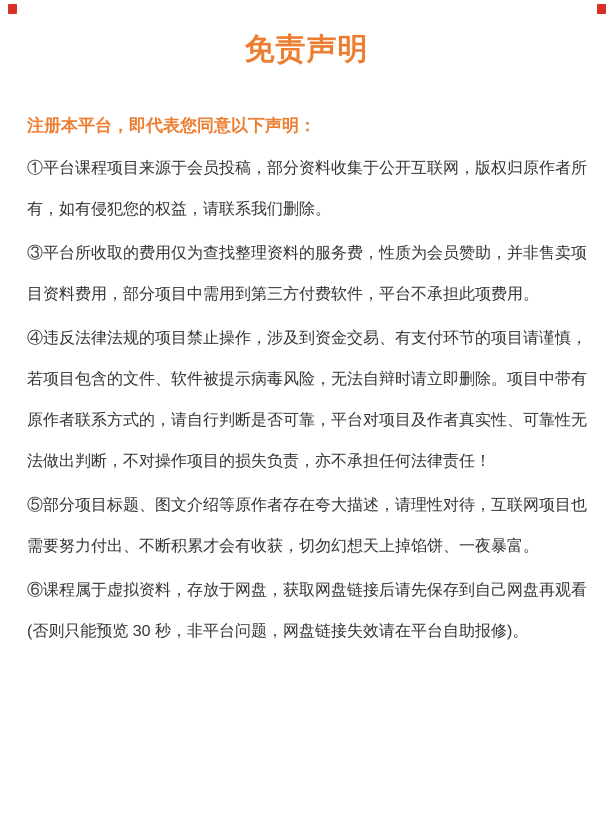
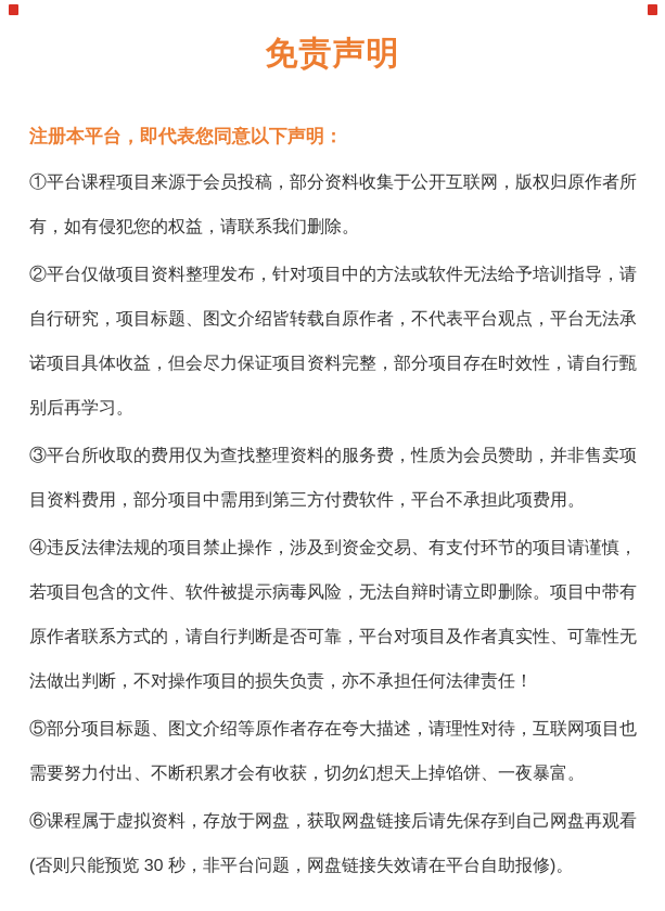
  免责声明
  注册本平台，即代表您同意以下声明：
  ①平台课程项目来源于会员投稿，部分资料收集于公开互联网，版权归原作者所
  有，如有侵犯您的权益，请联系我们删除。
+ ②平台仅做项目资料整理发布，针对项目中的方法或软件无法给予培训指导，请
+ 自行研究，项目标题、图文介绍皆转载自原作者，不代表平台观点，平台无法承
+ 诺项目具体收益，但会尽力保证项目资料完整，部分项目存在时效性，请自行甄
+ 别后再学习。
  ③平台所收取的费用仅为查找整理资料的服务费，性质为会员赞助，并非售卖项
  目资料费用，部分项目中需用到第三方付费软件，平台不承担此项费用。
  ④违反法律法规的项目禁止操作，涉及到资金交易、有支付环节的项目请谨慎，
  若项目包含的文件、软件被提示病毒风险，无法自辩时请立即删除。项目中带有
  原作者联系方式的，请自行判断是否可靠，平台对项目及作者真实性、可靠性无
  法做出判断，不对操作项目的损失负责，亦不承担任何法律责任！
  ⑤部分项目标题、图文介绍等原作者存在夸大描述，请理性对待，互联网项目也
  需要努力付出、不断积累才会有收获，切勿幻想天上掉馅饼、一夜暴富。
  ⑥课程属于虚拟资料，存放于网盘，获取网盘链接后请先保存到自己网盘再观看
  (否则只能预览 30 秒，非平台问题，网盘链接失效请在平台自助报修)。
